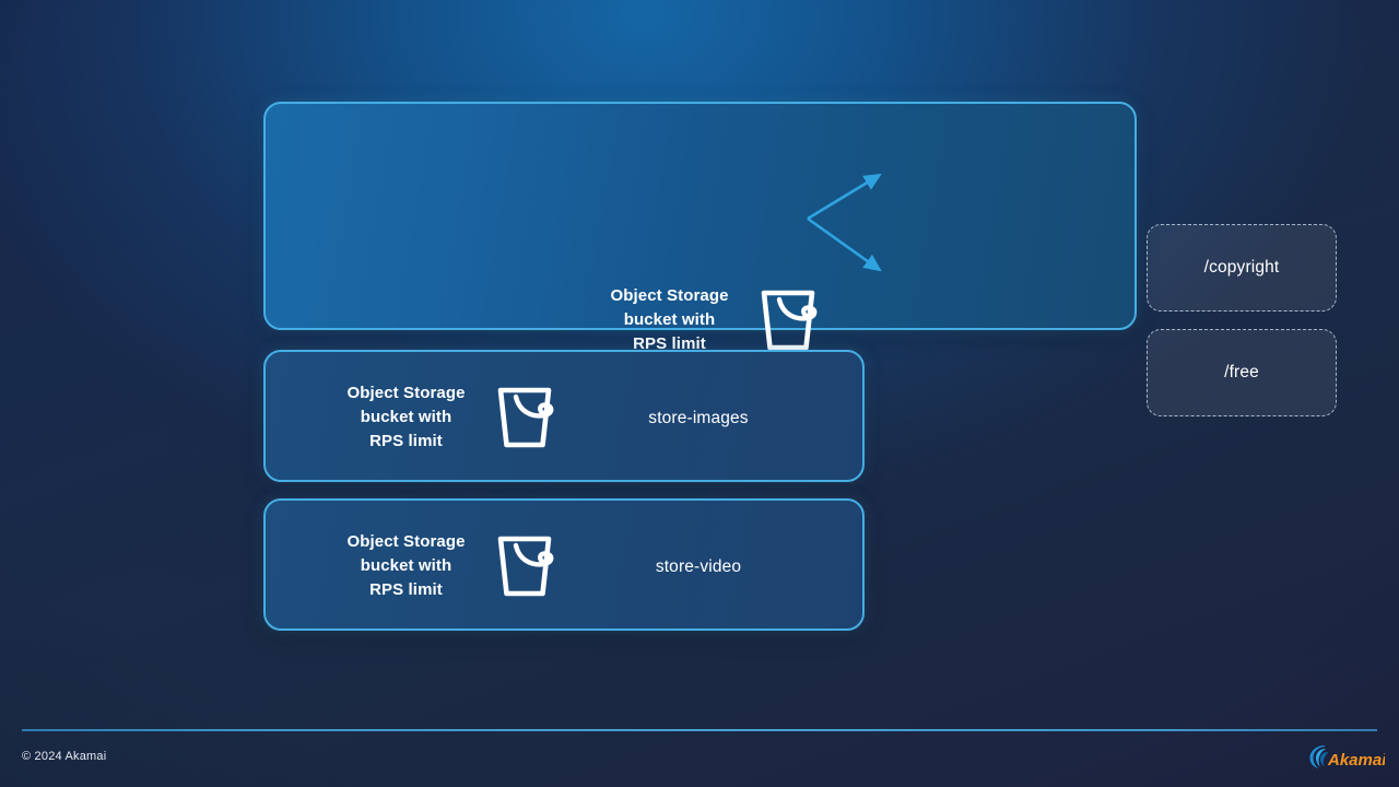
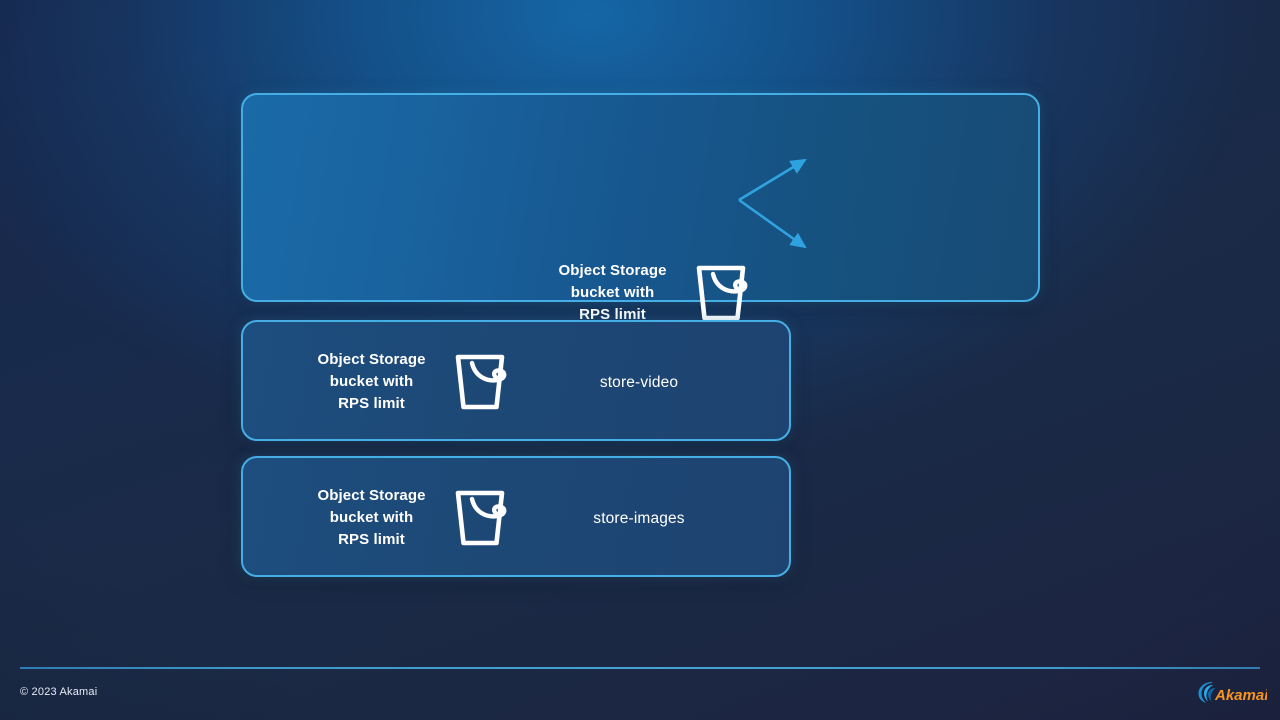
  Object Storage
  bucket with
  RPS limit
- /copyright
- /free
  Object Storage
  bucket with
  RPS limit
- store-images
+ store-video
  Object Storage
  bucket with
  RPS limit
- store-video
+ store-images
- © 2024 Akamai
+ © 2023 Akamai
  Akamai
